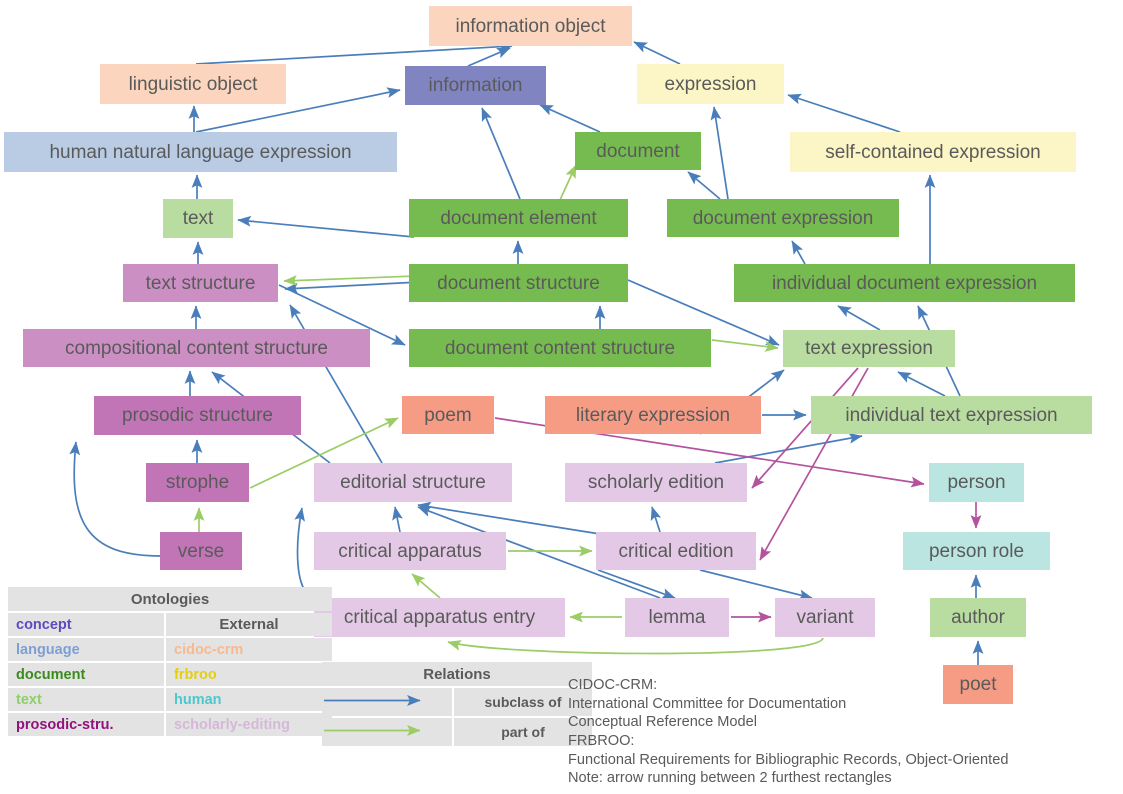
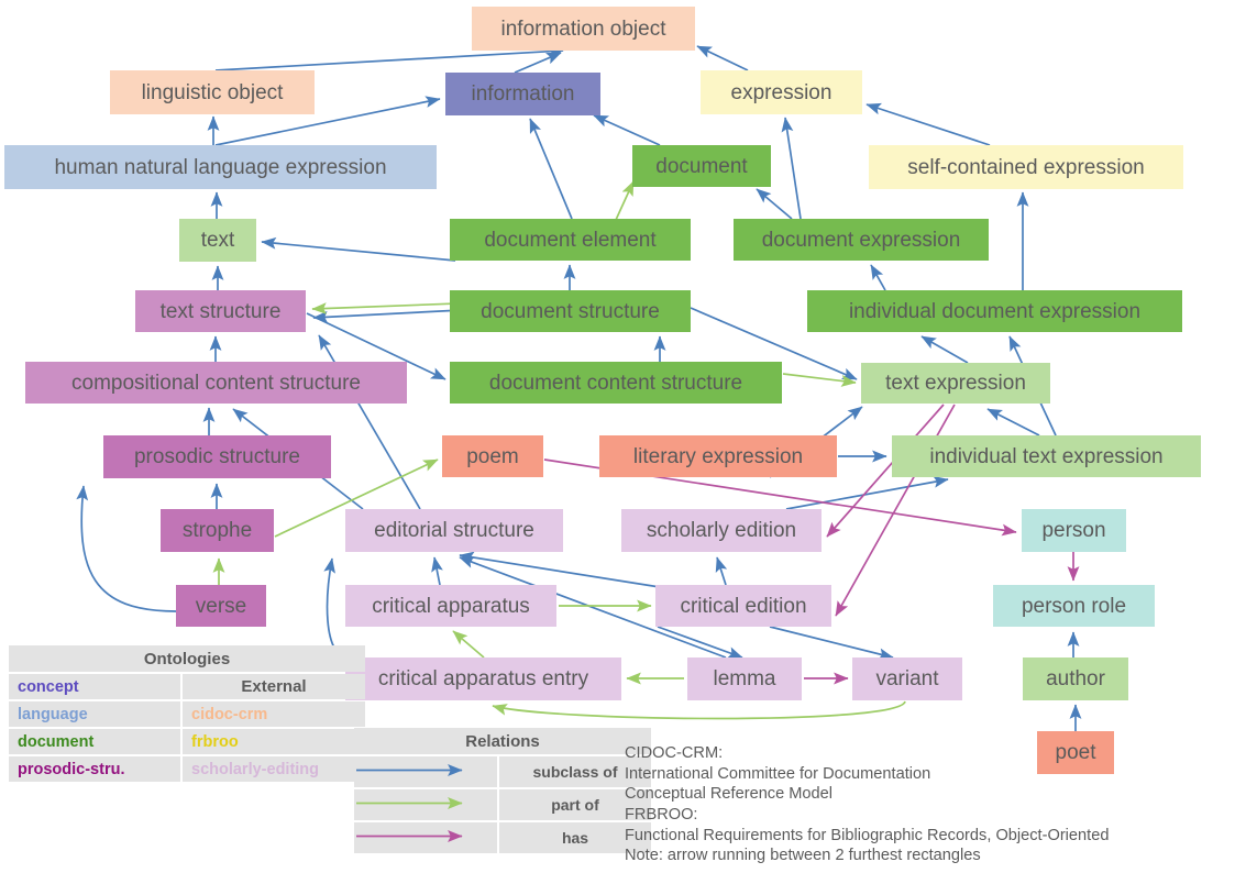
  information object
  linguistic object
  information
  expression
  human natural language expression
  document
  self-contained expression
  text
  document element
  document expression
  text structure
  document structure
  individual document expression
  compositional content structure
  document content structure
  text expression
  prosodic structure
  poem
  literary expression
  individual text expression
  strophe
  editorial structure
  scholarly edition
  person
  verse
  critical apparatus
  critical edition
  person role
  critical apparatus entry
  lemma
  variant
  author
  poet
  Ontologies
  concept	External
  language	cidoc-crm
  document	frbroo
- text	human
  prosodic-stru.	scholarly-editing
  Relations
  	subclass of
  	part of
+ 	has
  CIDOC-CRM:
  International Committee for Documentation
  Conceptual Reference Model
  FRBROO:
  Functional Requirements for Bibliographic Records, Object-Oriented
  Note: arrow running between 2 furthest rectangles
